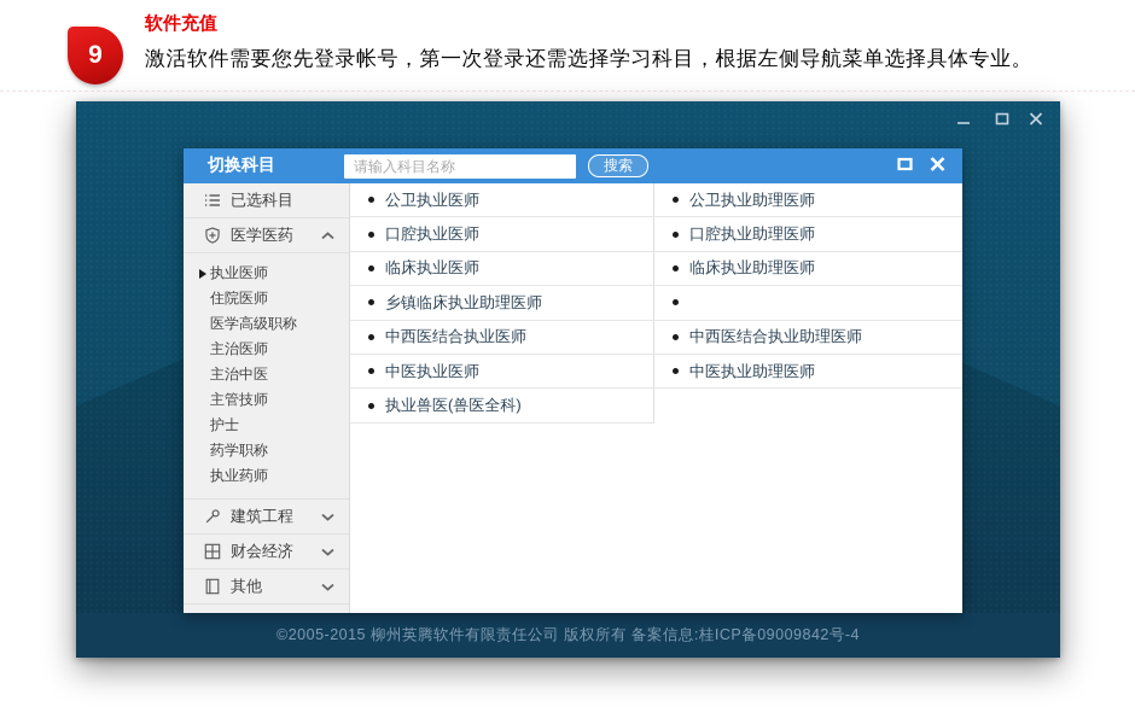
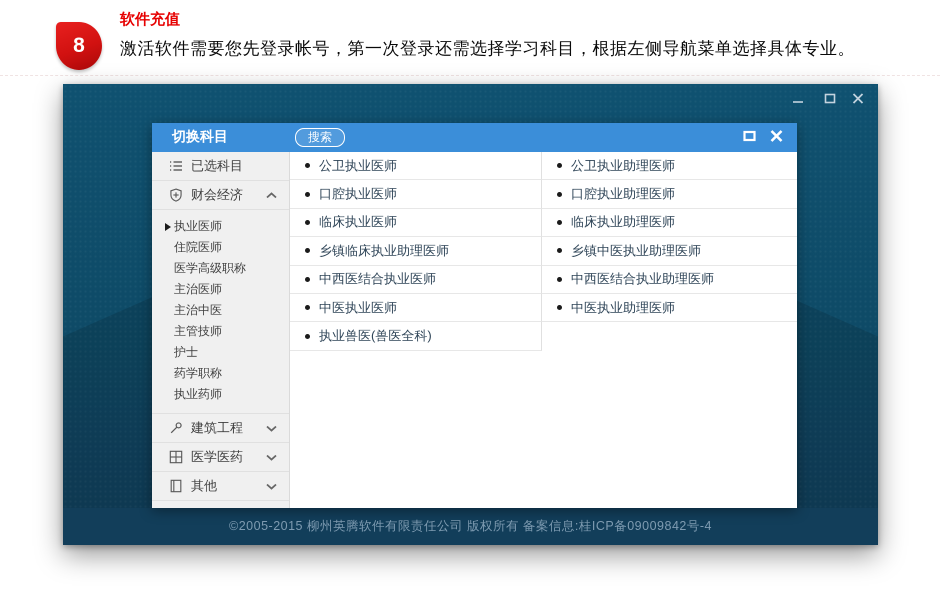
- 9
+ 8
  软件充值
  激活软件需要您先登录帐号，第一次登录还需选择学习科目，根据左侧导航菜单选择具体专业。
  切换科目
- 请输入科目名称
  搜索
  已选科目
- 医学医药
+ 财会经济
  执业医师
  住院医师
  医学高级职称
  主治医师
  主治中医
  主管技师
  护士
  药学职称
  执业药师
  建筑工程
- 财会经济
+ 医学医药
  其他
  公卫执业医师
  公卫执业助理医师
  口腔执业医师
  口腔执业助理医师
  临床执业医师
  临床执业助理医师
  乡镇临床执业助理医师
+ 乡镇中医执业助理医师
  中西医结合执业医师
  中西医结合执业助理医师
  中医执业医师
  中医执业助理医师
  执业兽医(兽医全科)
  ©2005-2015 柳州英腾软件有限责任公司 版权所有 备案信息:桂ICP备09009842号-4
